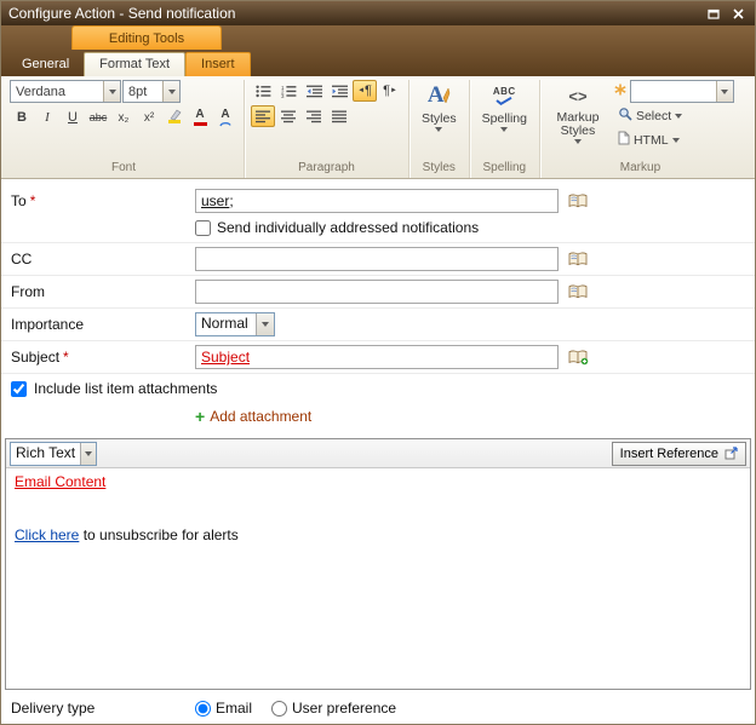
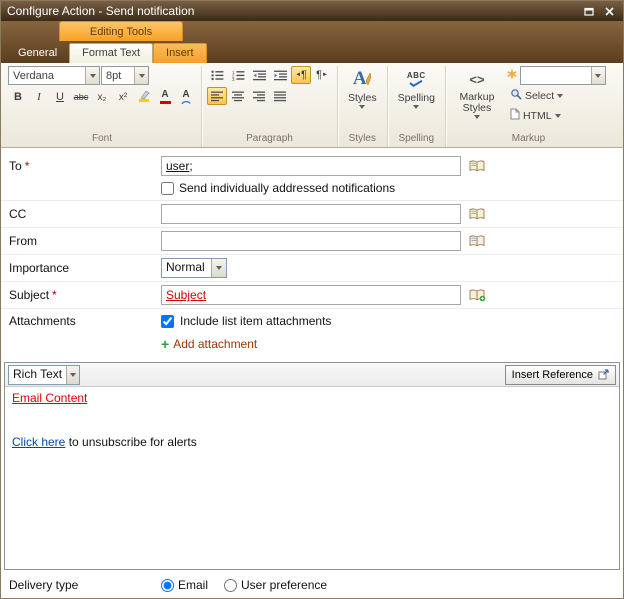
  Configure Action - Send notification
  Editing Tools
  General
  Format Text
  Insert
  Verdana
  8pt
  B
  I
  U
  abc
  x₂
  x²
  A
  A
  Font
  Paragraph
  A
  Styles
  Styles
  ABC
  Spelling
  Spelling
  <>
  Markup Styles
  Select
  HTML
  Markup
  To *
  user
  ;
  Send individually addressed notifications
  CC
  From
  Importance
  Normal
  Subject *
  Subject
+ Attachments
  Include list item attachments
  +
  Add attachment
  Rich Text
  Insert Reference
  Email Content
  Click here to unsubscribe for alerts
  Delivery type
  Email
  User preference
